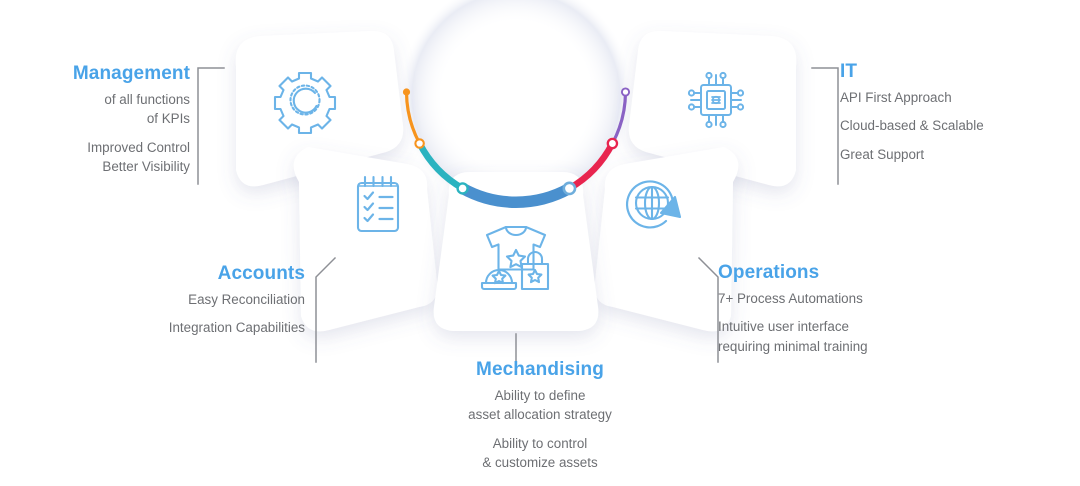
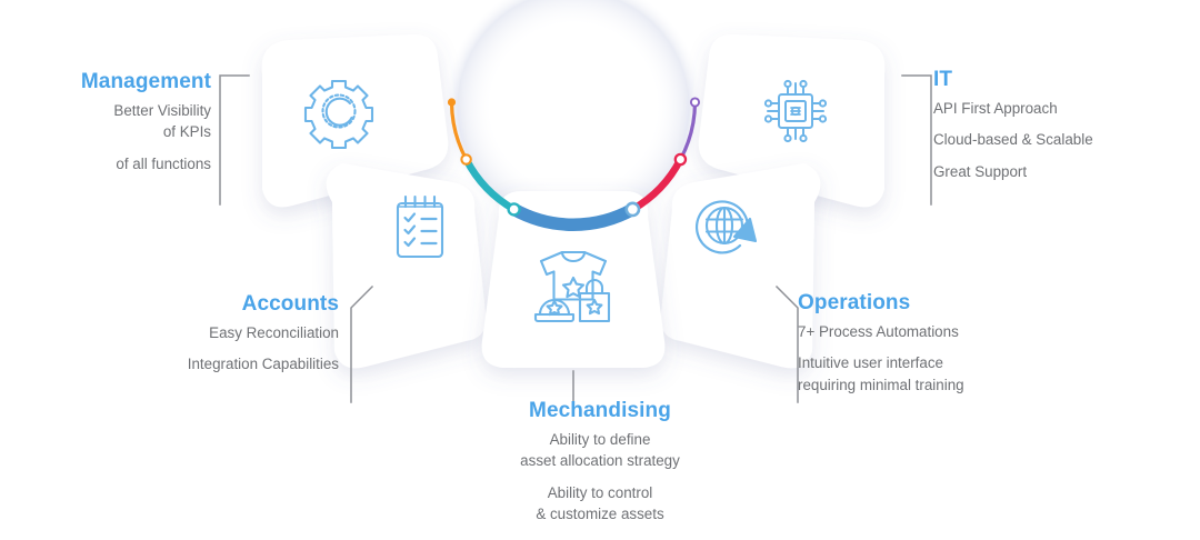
  Management
- of all functions
+ Better Visibility
  of KPIs
- Improved Control
- Better Visibility
+ of all functions
  Accounts
  Easy Reconciliation
  Integration Capabilities
  IT
  API First Approach
  Cloud-based & Scalable
  Great Support
  Operations
  7+ Process Automations
  Intuitive user interface
  requiring minimal training
  Mechandising
  Ability to define
  asset allocation strategy
  Ability to control
  & customize assets
